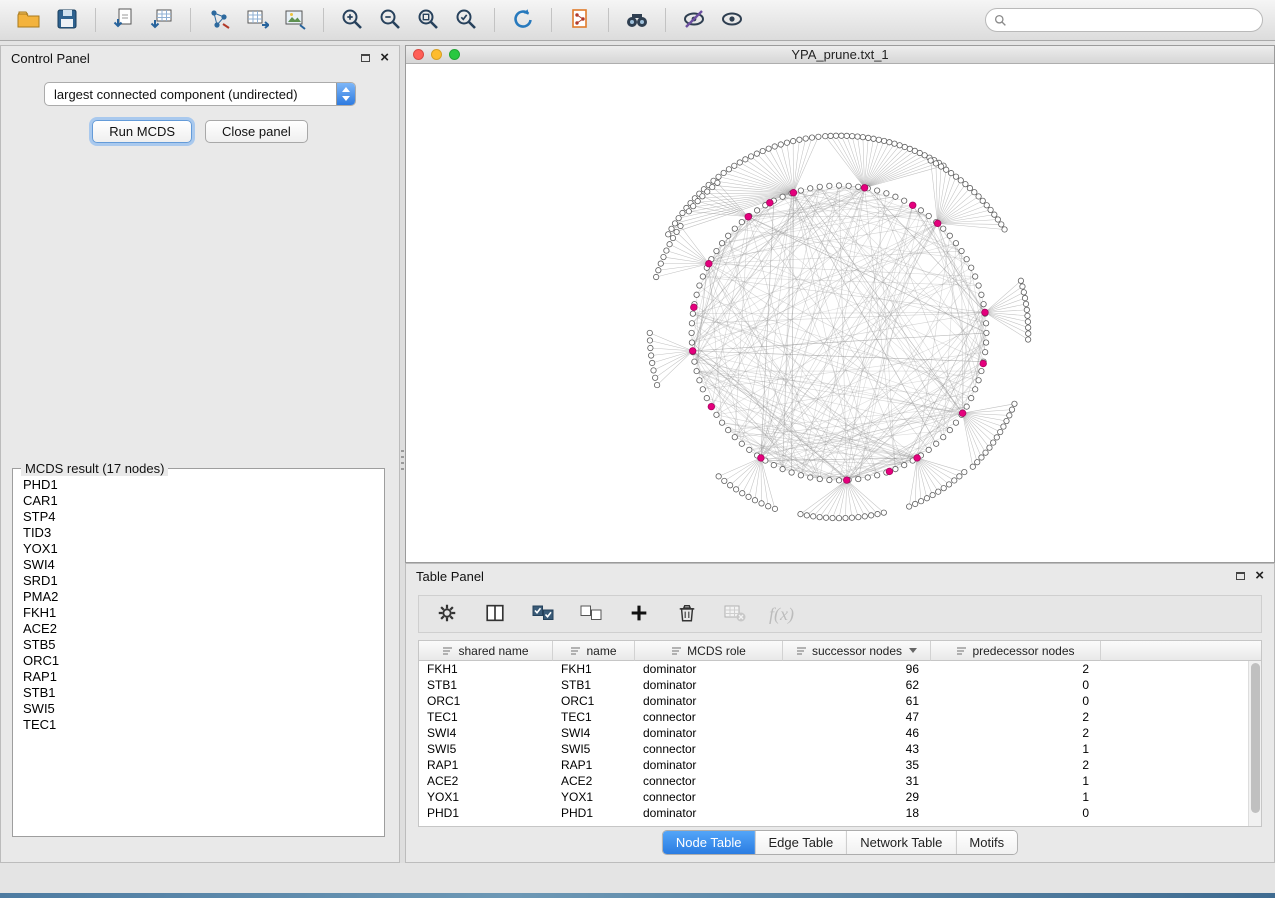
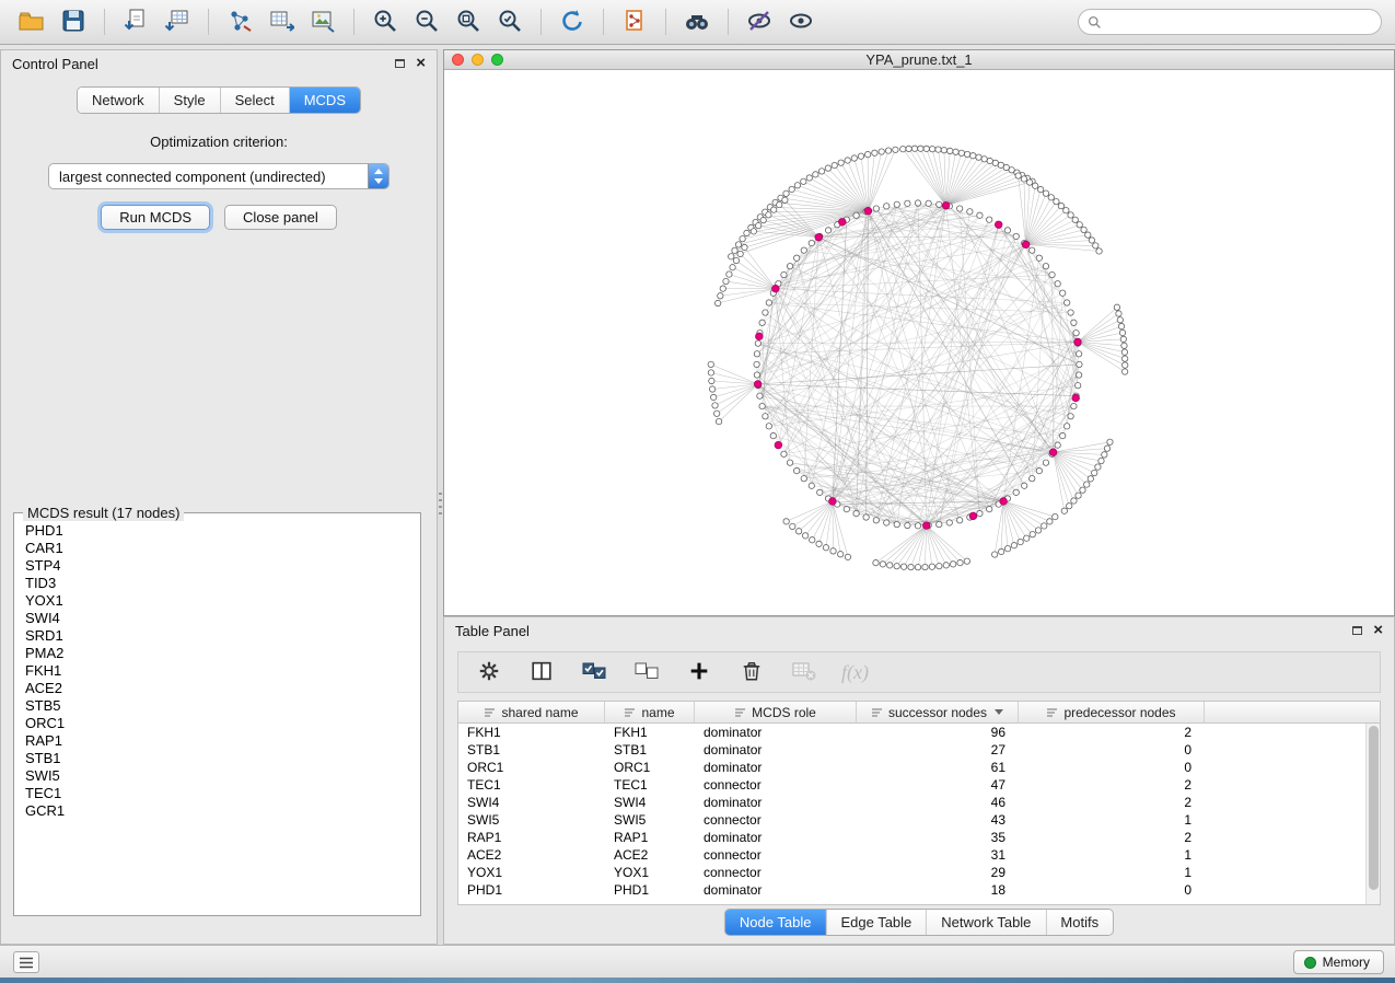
  Control Panel
  ×
+ Network
+ Style
+ Select
+ MCDS
+ Optimization criterion:
  largest connected component (undirected)
  Run MCDS
  Close panel
  MCDS result (17 nodes)
  PHD1
  CAR1
  STP4
  TID3
  YOX1
  SWI4
  SRD1
  PMA2
  FKH1
  ACE2
  STB5
  ORC1
  RAP1
  STB1
  SWI5
  TEC1
+ GCR1
  YPA_prune.txt_1
  Table Panel
  ×
  f(x)
  shared name
  name
  MCDS role
  successor nodes
  predecessor nodes
  FKH1
  FKH1
  dominator
  96
  2
  STB1
  STB1
  dominator
- 62
+ 27
  0
  ORC1
  ORC1
  dominator
  61
  0
  TEC1
  TEC1
  connector
  47
  2
  SWI4
  SWI4
  dominator
  46
  2
  SWI5
  SWI5
  connector
  43
  1
  RAP1
  RAP1
  dominator
  35
  2
  ACE2
  ACE2
  connector
  31
  1
  YOX1
  YOX1
  connector
  29
  1
  PHD1
  PHD1
  dominator
  18
  0
  Node Table
  Edge Table
  Network Table
  Motifs
+ Memory
